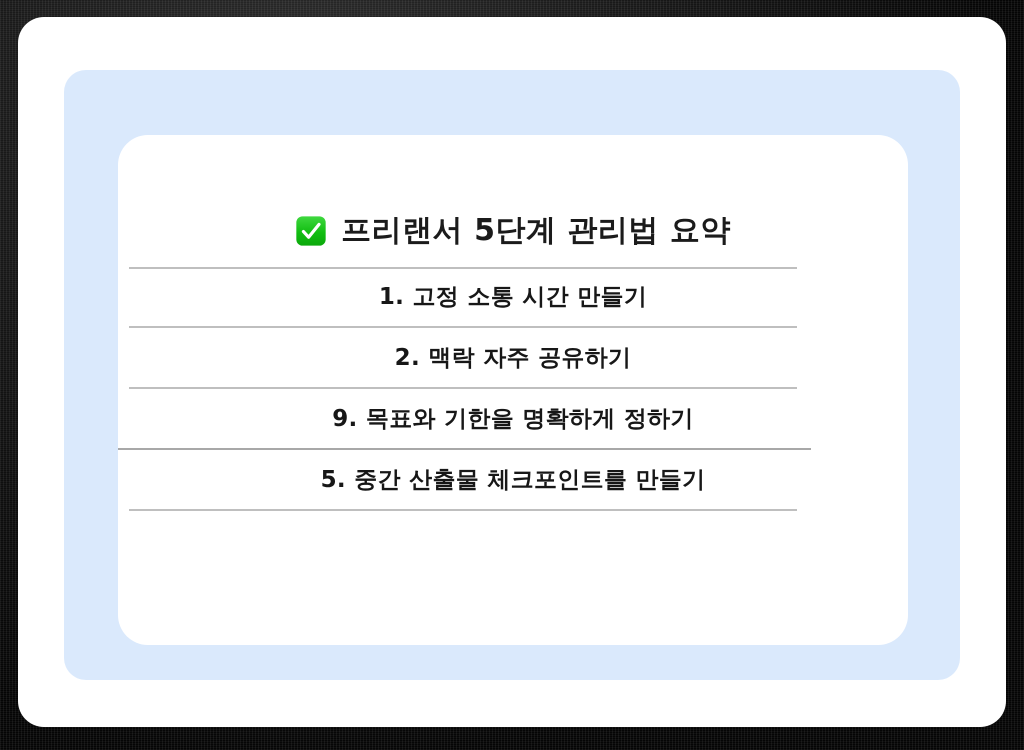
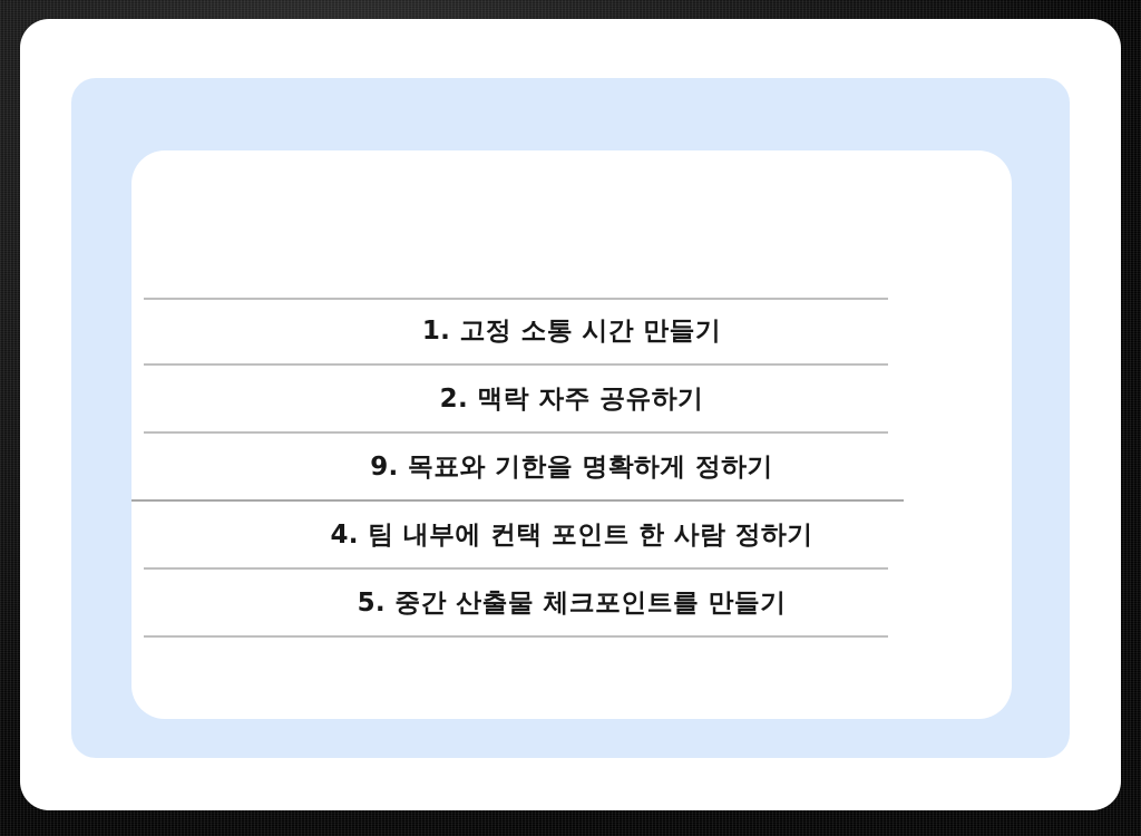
- 프리랜서 5단계 관리법 요약
  1. 고정 소통 시간 만들기
  2. 맥락 자주 공유하기
  9. 목표와 기한을 명확하게 정하기
+ 4. 팀 내부에 컨택 포인트 한 사람 정하기
  5. 중간 산출물 체크포인트를 만들기
